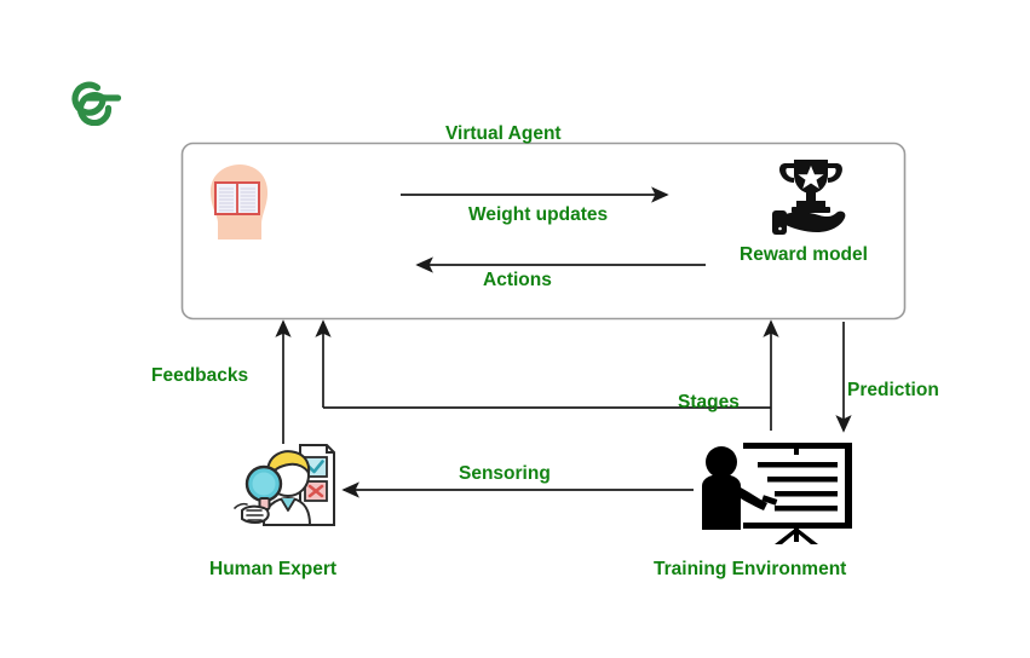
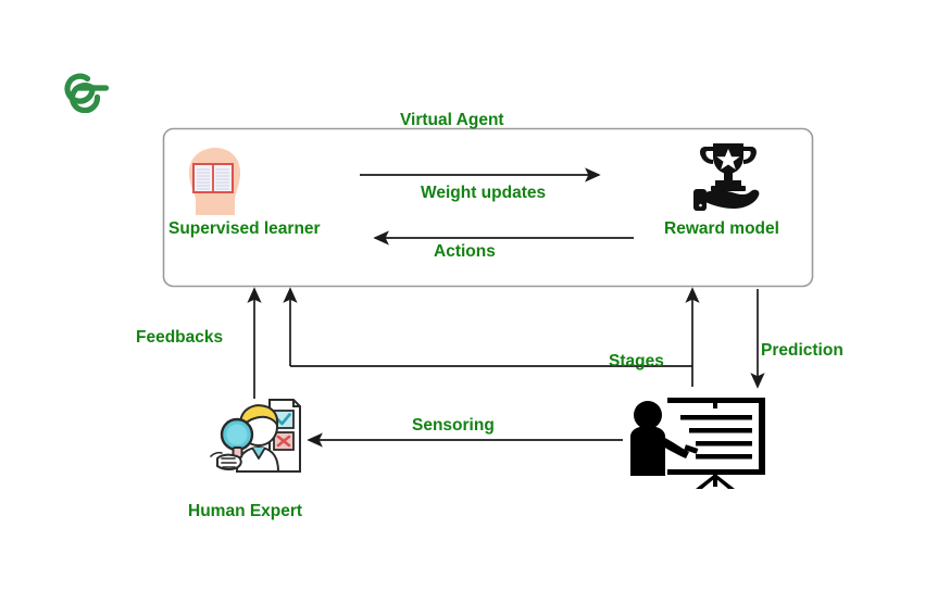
+ Supervised learner
  Reward model
  Human Expert
- Training Environment
  Virtual Agent
  Weight updates
  Actions
  Feedbacks
  Stages
  Prediction
  Sensoring
